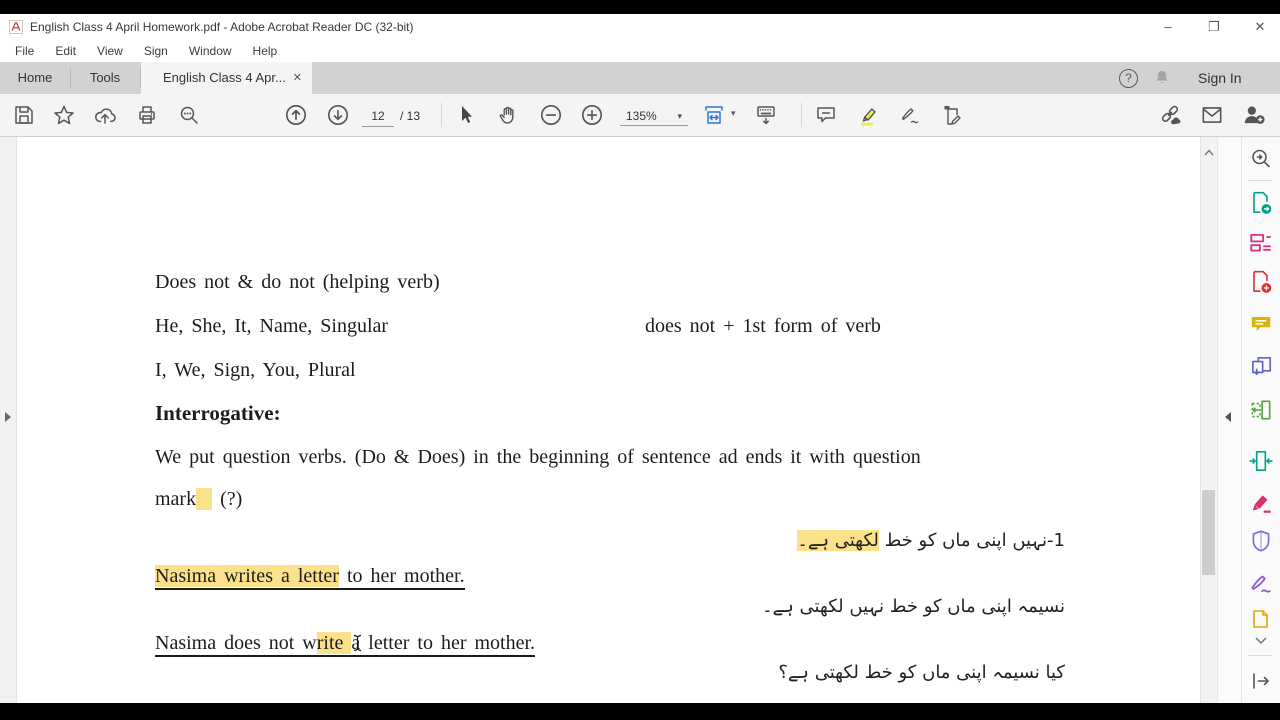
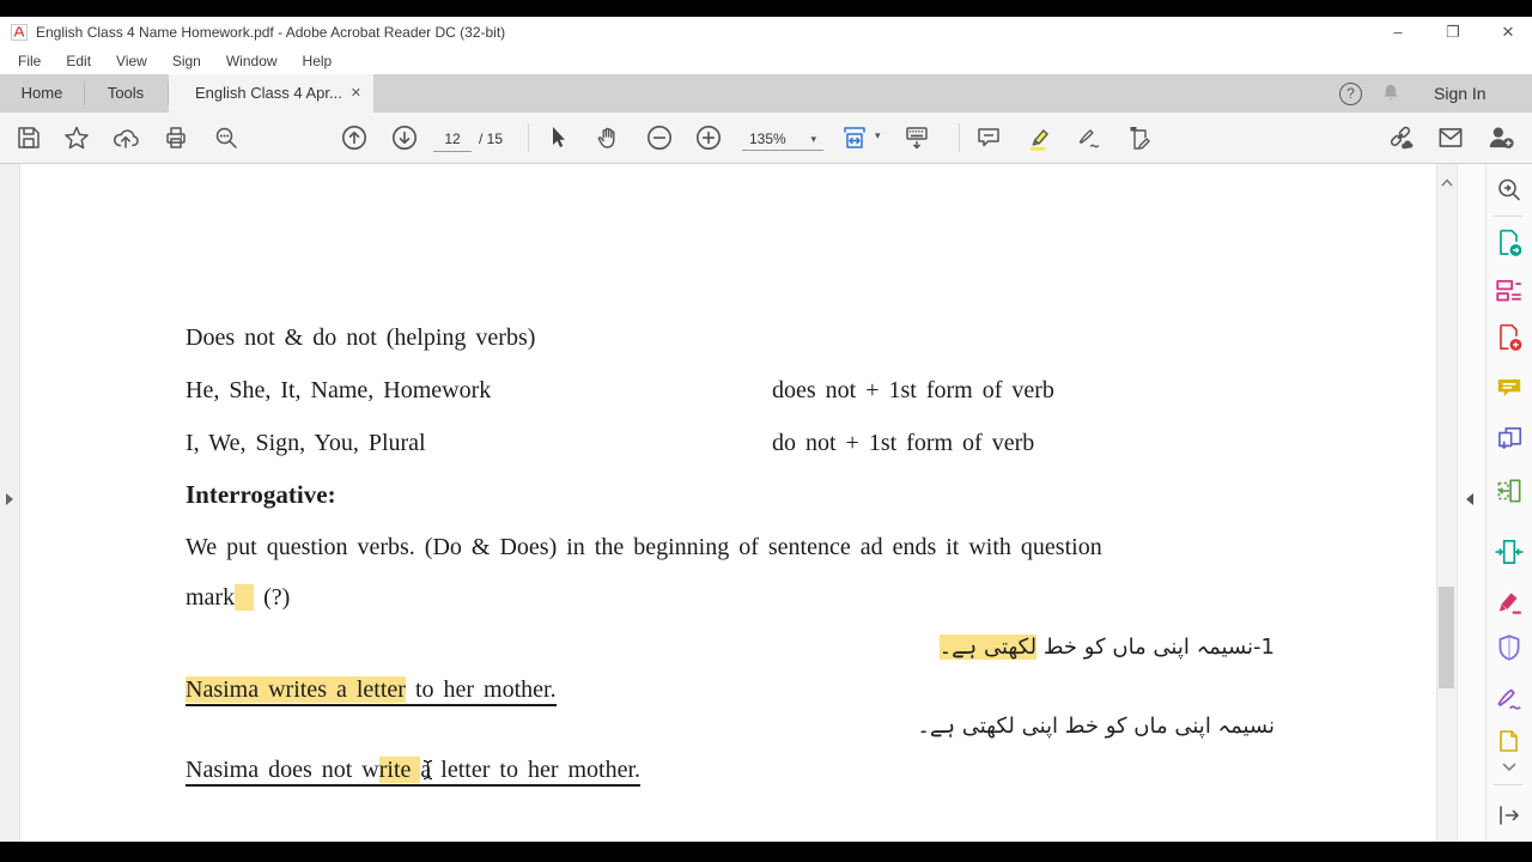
- English Class 4 April Homework.pdf - Adobe Acrobat Reader DC (32-bit)
+ English Class 4 Name Homework.pdf - Adobe Acrobat Reader DC (32-bit)
  –
  ❐
  ✕
  File
  Edit
  View
  Sign
  Window
  Help
  Home
  Tools
  English Class 4 Apr...
  ✕
  ?
  Sign In
  12
- / 13
+ / 15
  135%
  ▾
  ▾
- Does not & do not (helping verb)
+ Does not & do not (helping verbs)
- He, She, It, Name, Singular
+ He, She, It, Name, Homework
  does not + 1st form of verb
  I, We, Sign, You, Plural
+ do not + 1st form of verb
  Interrogative:
  We put question verbs. (Do & Does) in the beginning of sentence ad ends it with question
  mark (?)
- 1-نہیں اپنی ماں کو خط لکھتی ہے۔
+ 1-نسیمہ اپنی ماں کو خط لکھتی ہے۔
  Nasima writes a letter to her mother.
- نسیمہ اپنی ماں کو خط نہیں لکھتی ہے۔
+ نسیمہ اپنی ماں کو خط اپنی لکھتی ہے۔
  Nasima does not write a letter to her mother.
- کیا نسیمہ اپنی ماں کو خط لکھتی ہے؟
